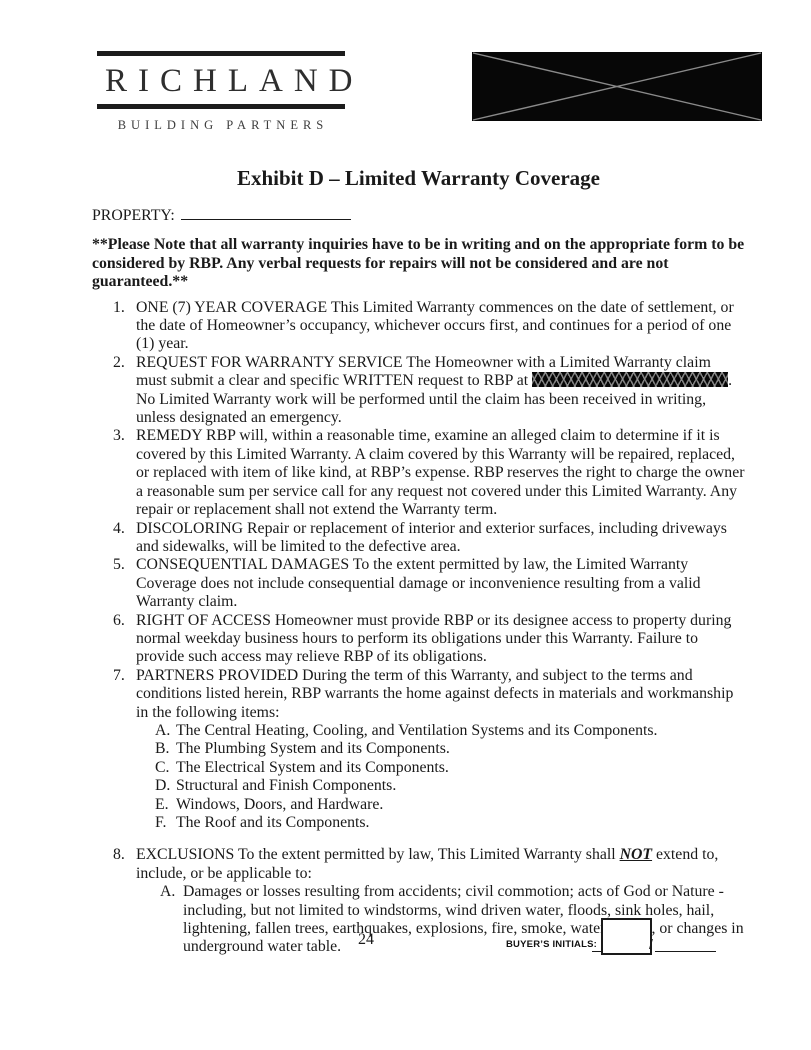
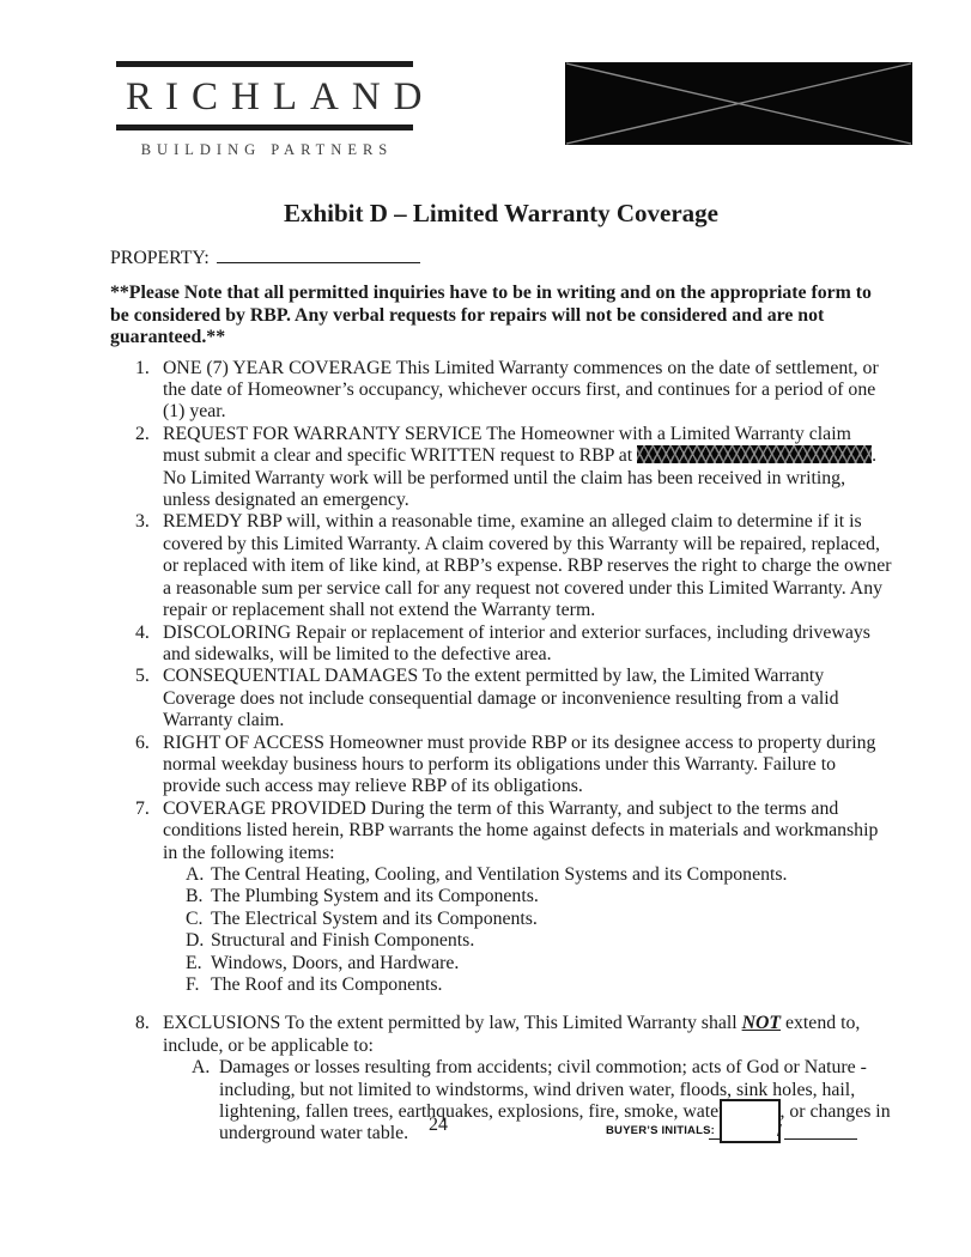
  RICHLAND
  BUILDING PARTNERS
  Exhibit D – Limited Warranty Coverage
  PROPERTY:
- **Please Note that all warranty inquiries have to be in writing and on the appropriate form to be considered by RBP. Any verbal requests for repairs will not be considered and are not guaranteed.**
+ **Please Note that all permitted inquiries have to be in writing and on the appropriate form to be considered by RBP. Any verbal requests for repairs will not be considered and are not guaranteed.**
  1.
  ONE (7) YEAR COVERAGE This Limited Warranty commences on the date of settlement, or the date of Homeowner’s occupancy, whichever occurs first, and continues for a period of one (1) year.
  2.
  REQUEST FOR WARRANTY SERVICE The Homeowner with a Limited Warranty claim must submit a clear and specific WRITTEN request to RBP at . No Limited Warranty work will be performed until the claim has been received in writing, unless designated an emergency.
  3.
  REMEDY RBP will, within a reasonable time, examine an alleged claim to determine if it is covered by this Limited Warranty. A claim covered by this Warranty will be repaired, replaced, or replaced with item of like kind, at RBP’s expense. RBP reserves the right to charge the owner a reasonable sum per service call for any request not covered under this Limited Warranty. Any repair or replacement shall not extend the Warranty term.
  4.
  DISCOLORING Repair or replacement of interior and exterior surfaces, including driveways and sidewalks, will be limited to the defective area.
  5.
  CONSEQUENTIAL DAMAGES To the extent permitted by law, the Limited Warranty Coverage does not include consequential damage or inconvenience resulting from a valid Warranty claim.
  6.
  RIGHT OF ACCESS Homeowner must provide RBP or its designee access to property during normal weekday business hours to perform its obligations under this Warranty. Failure to provide such access may relieve RBP of its obligations.
  7.
- PARTNERS PROVIDED During the term of this Warranty, and subject to the terms and conditions listed herein, RBP warrants the home against defects in materials and workmanship in the following items:
+ COVERAGE PROVIDED During the term of this Warranty, and subject to the terms and conditions listed herein, RBP warrants the home against defects in materials and workmanship in the following items:
  A.
  The Central Heating, Cooling, and Ventilation Systems and its Components.
  B.
  The Plumbing System and its Components.
  C.
  The Electrical System and its Components.
  D.
  Structural and Finish Components.
  E.
  Windows, Doors, and Hardware.
  F.
  The Roof and its Components.
  8.
  EXCLUSIONS To the extent permitted by law, This Limited Warranty shall NOT extend to, include, or be applicable to:
  A.
  Damages or losses resulting from accidents; civil commotion; acts of God or Nature - including, but not limited to windstorms, wind driven water, floods, sink holes, hail, lightening, fallen trees, earthquakes, explosions, fire, smoke, wate, or changes in underground water table.
  24
  BUYER’S INITIALS:
  /
